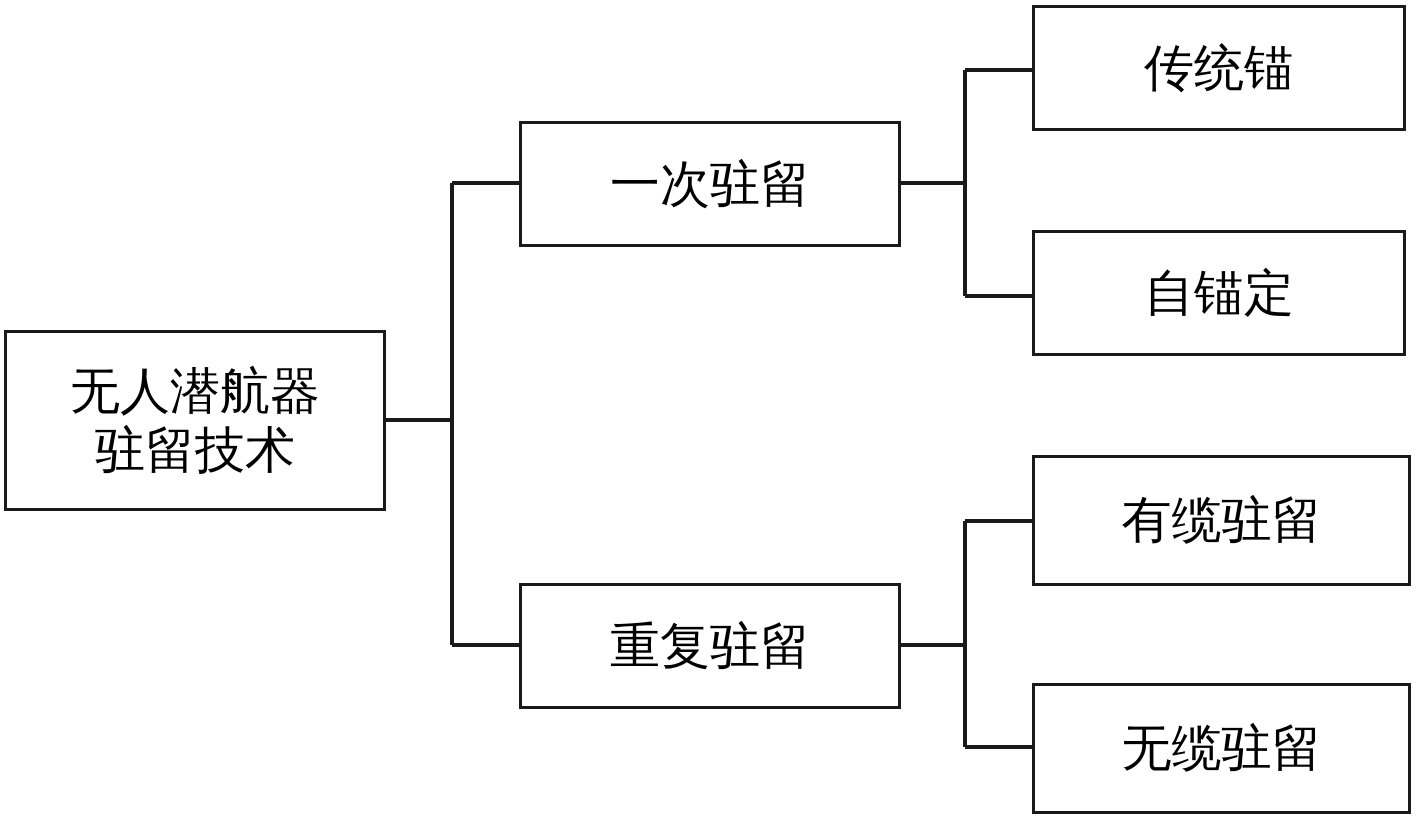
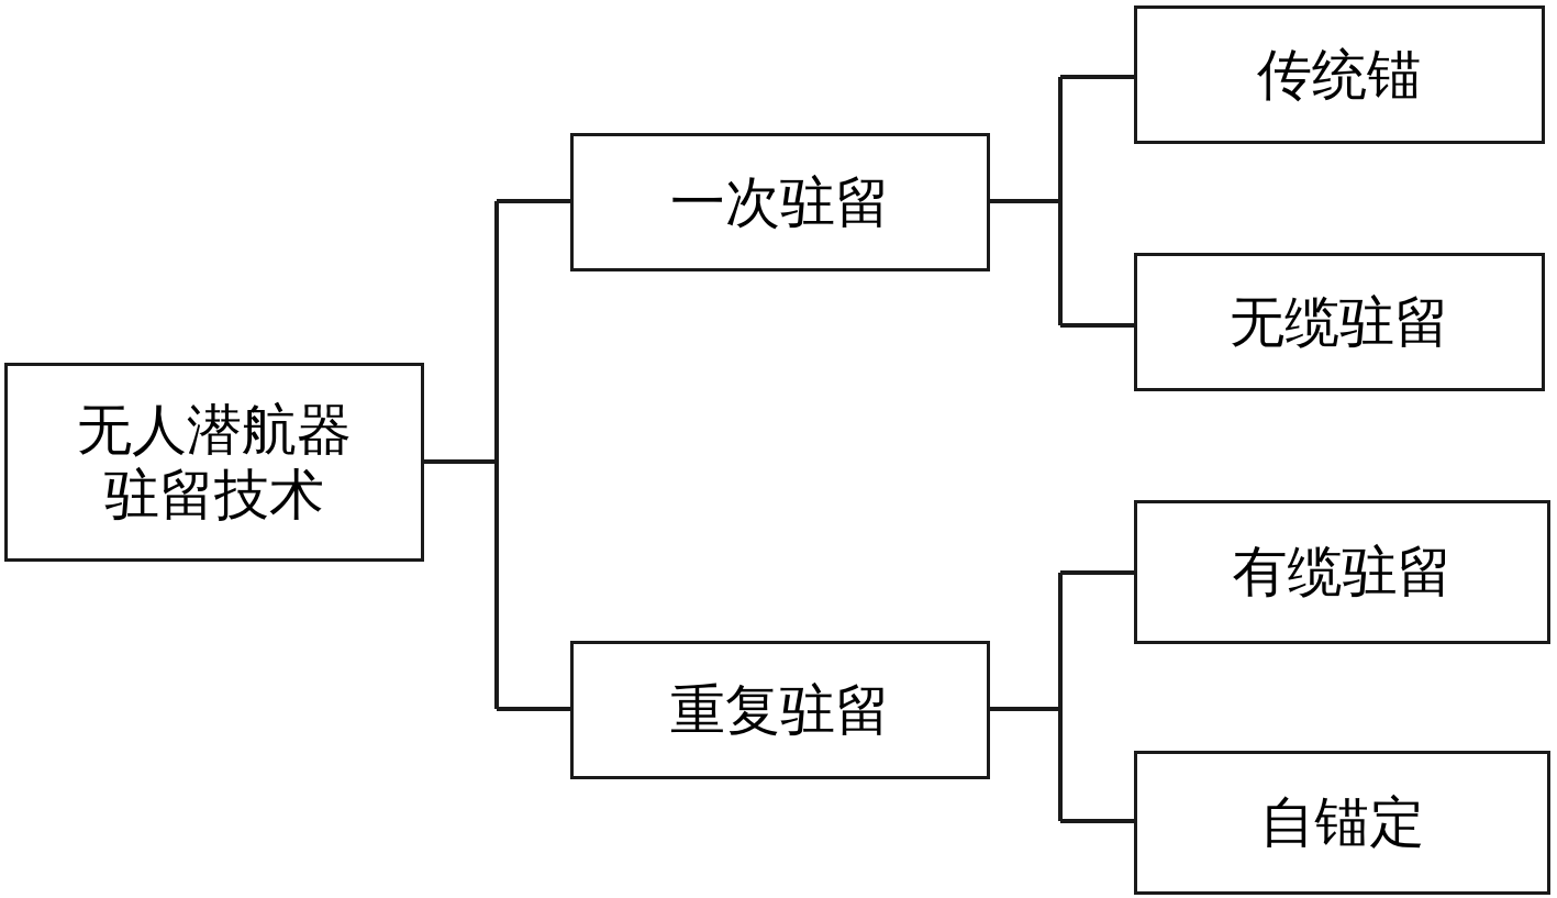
  无人潜航器
  驻留技术
  一次驻留
  重复驻留
  传统锚
- 自锚定
+ 无缆驻留
  有缆驻留
- 无缆驻留
+ 自锚定
